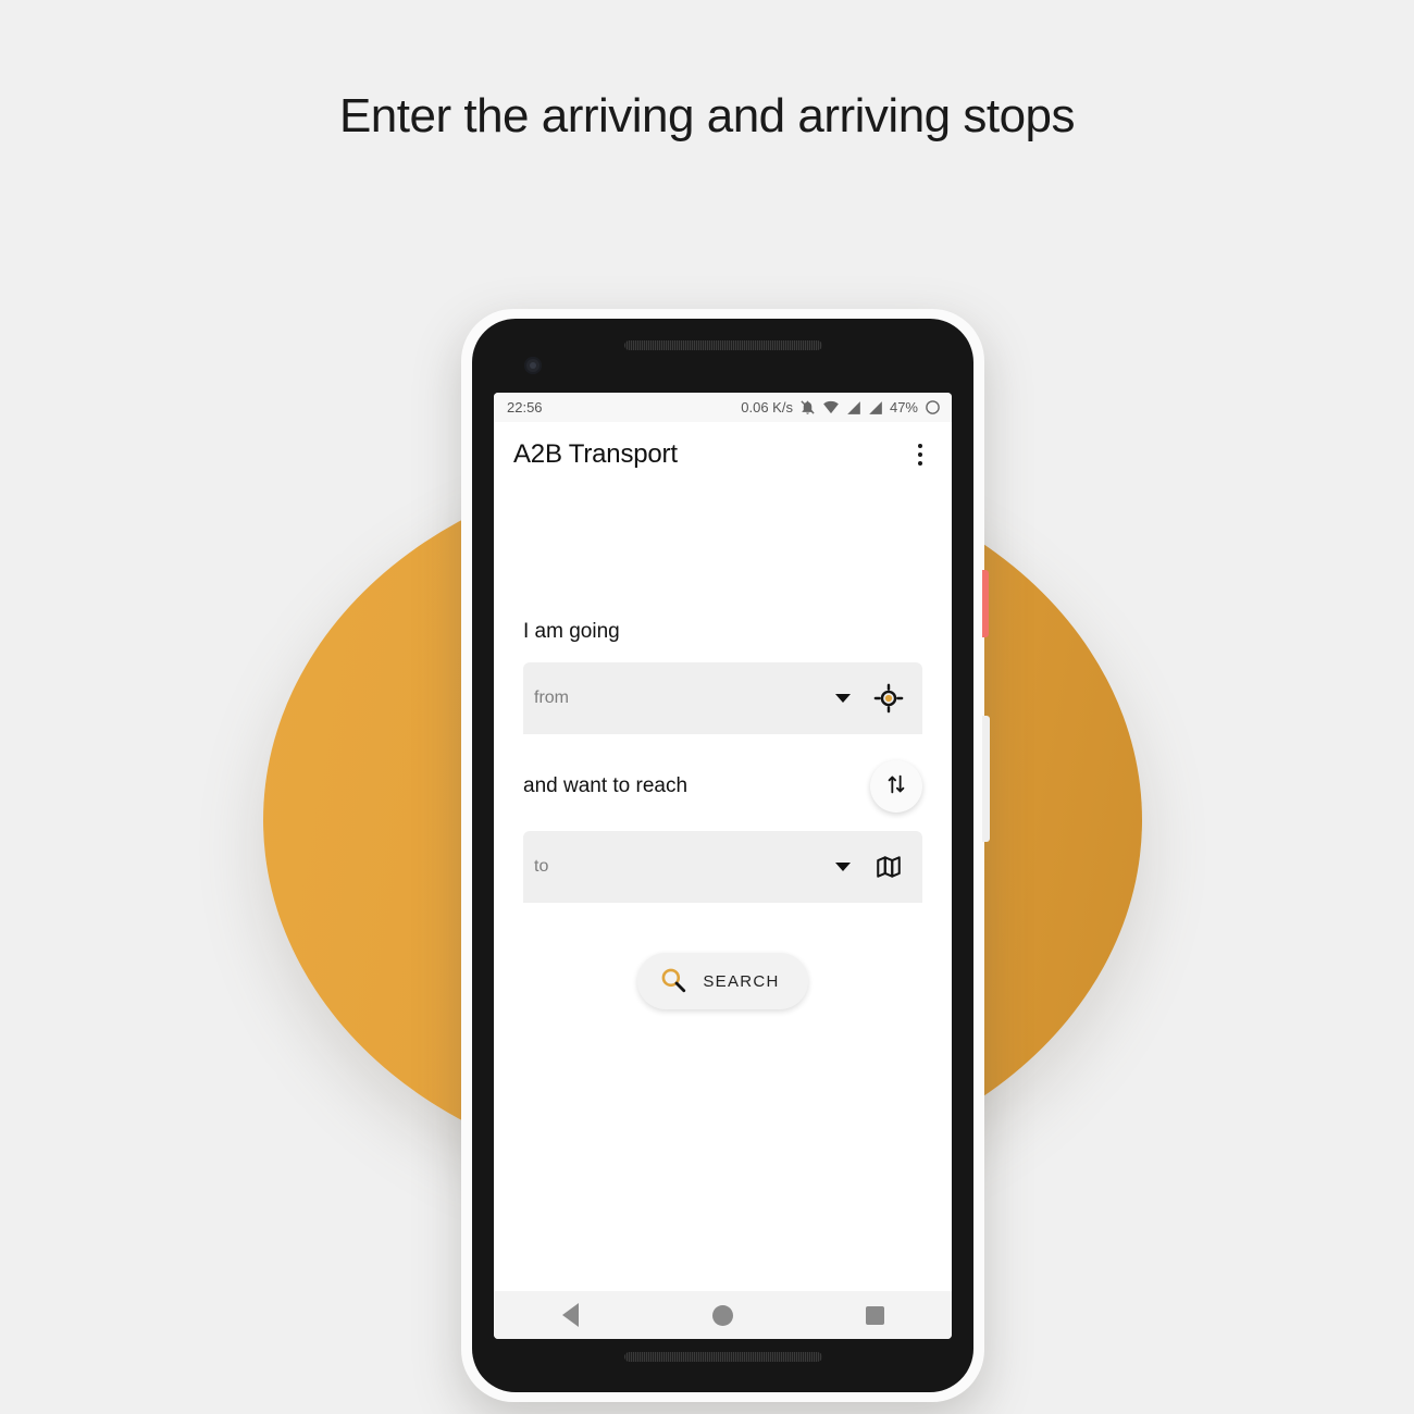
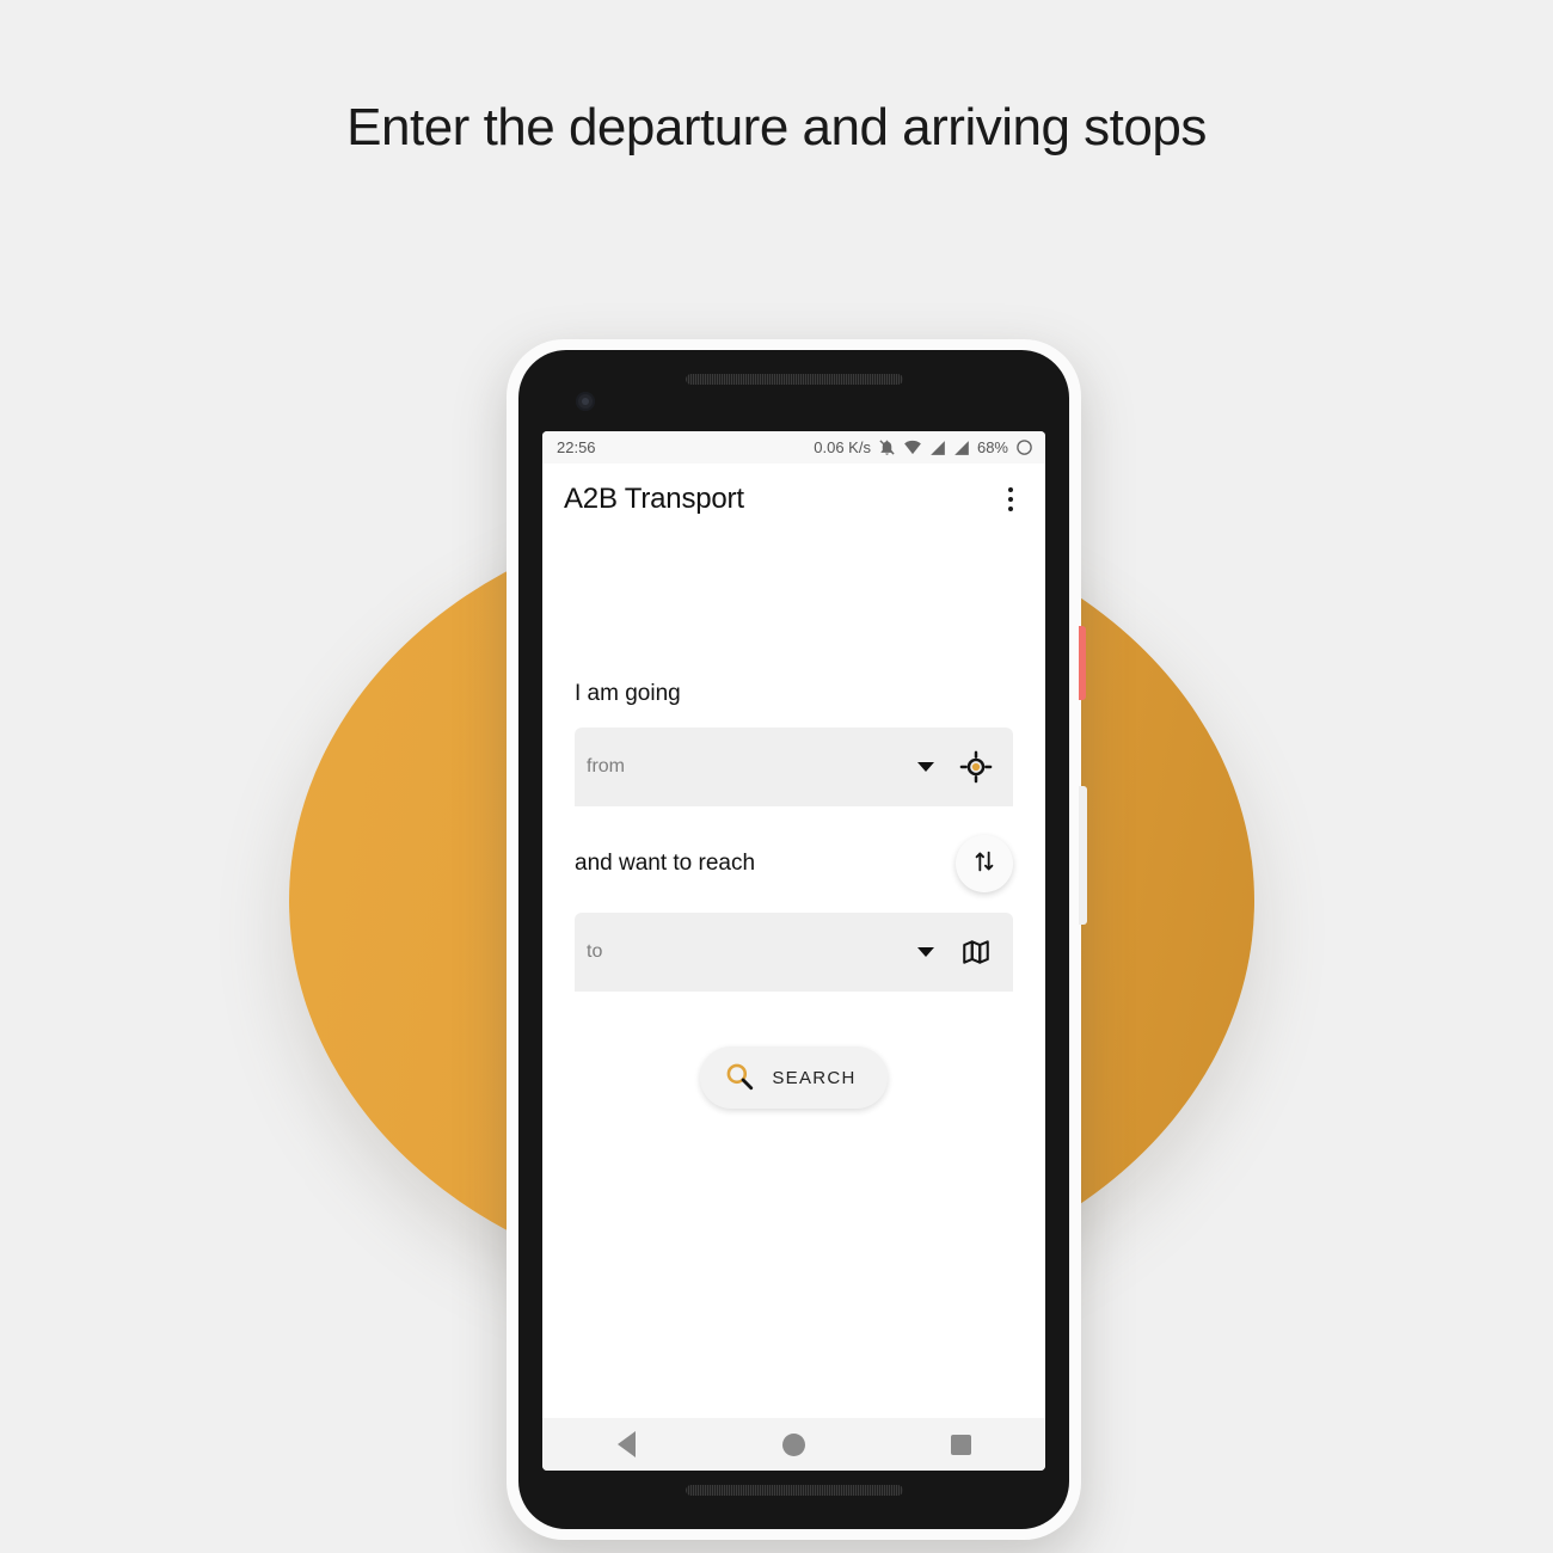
- Enter the arriving and arriving stops
+ Enter the departure and arriving stops
  22:56
  0.06 K/s
- 47%
+ 68%
  A2B Transport
  I am going
  from
  and want to reach
  to
  SEARCH
